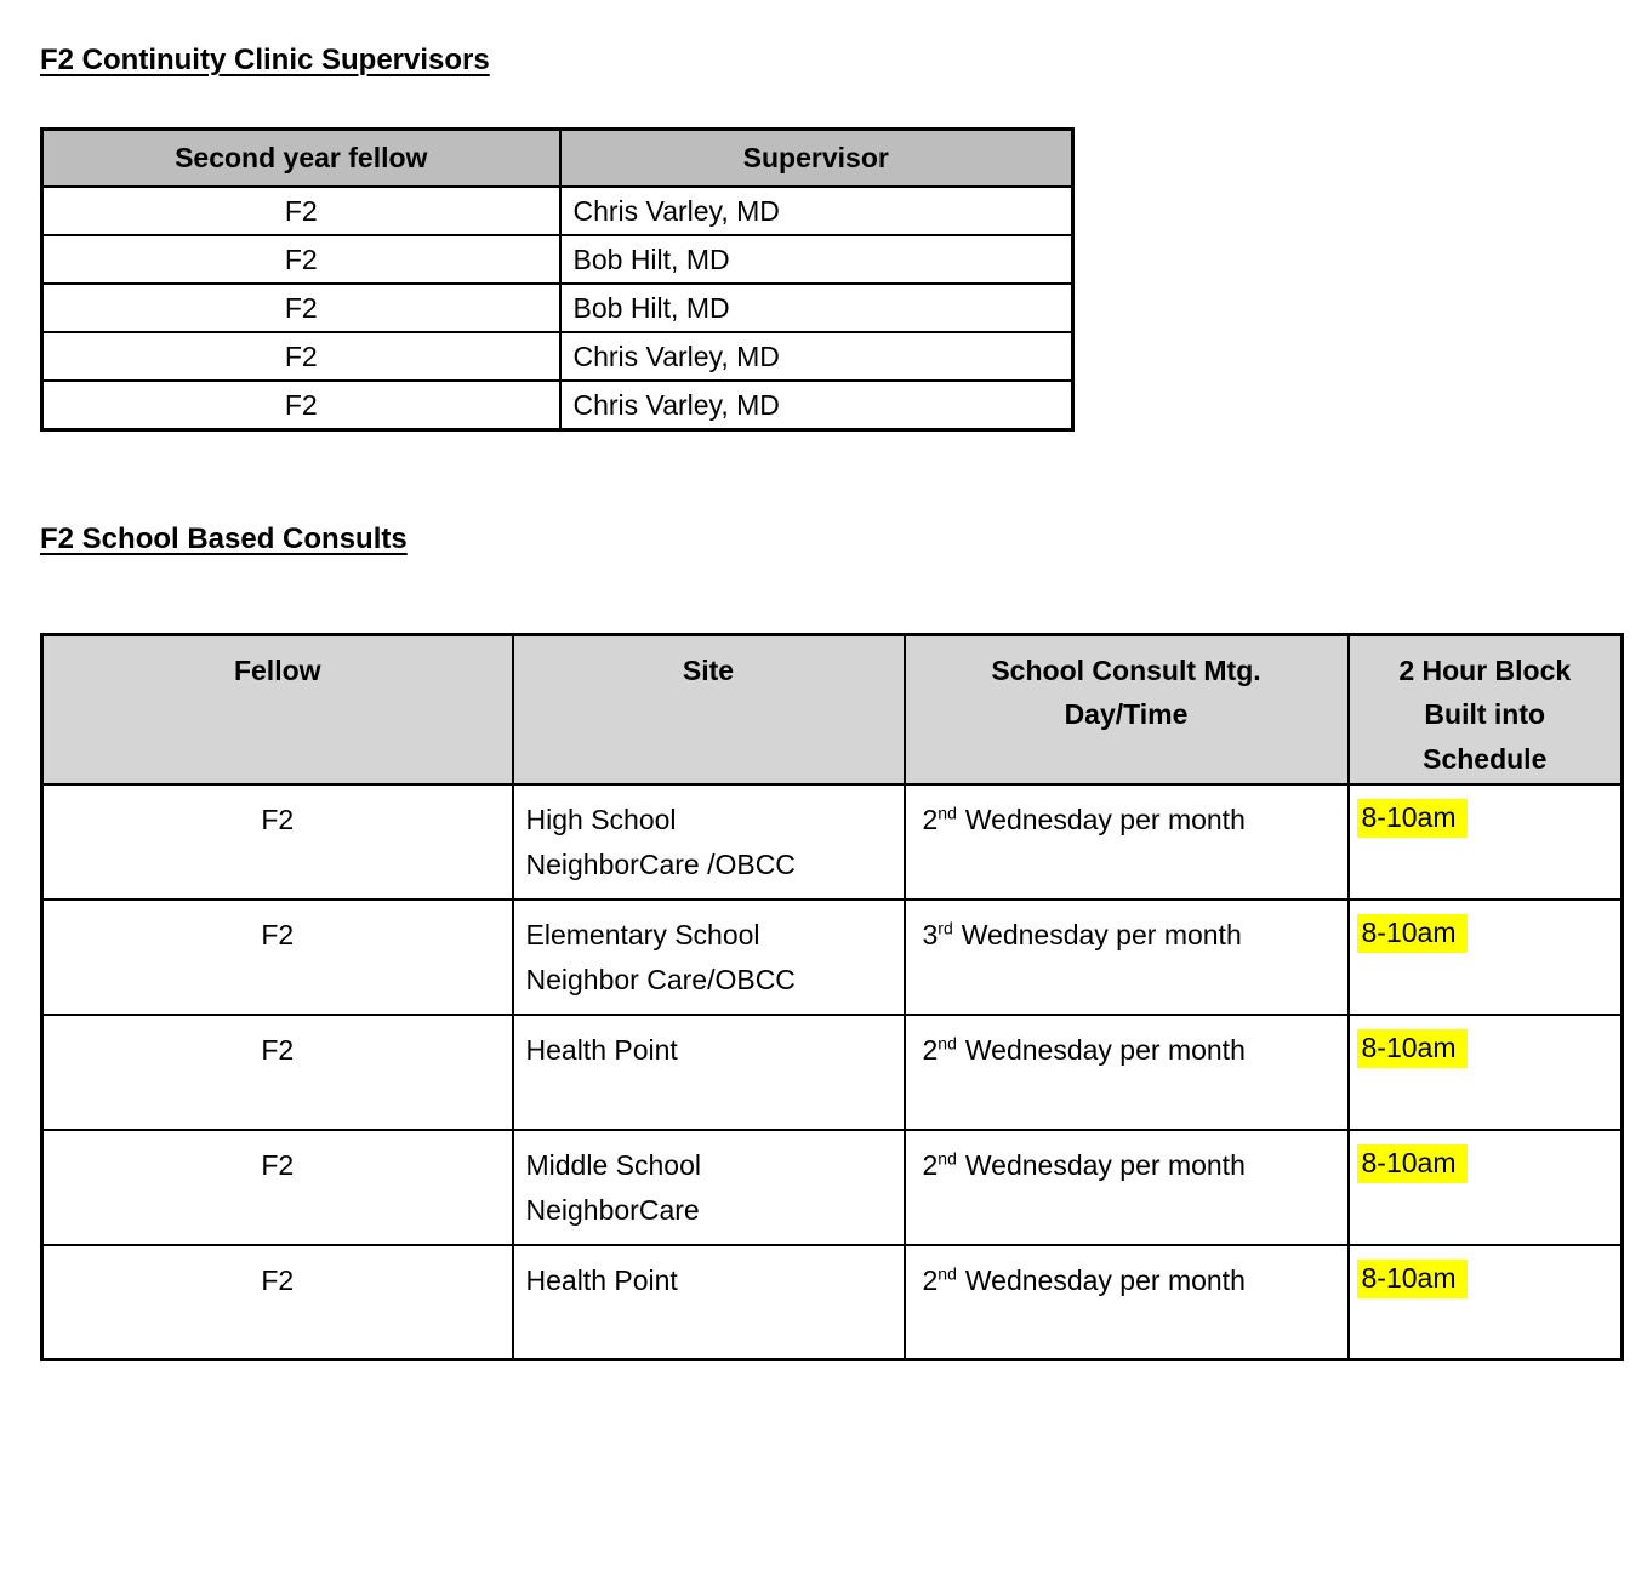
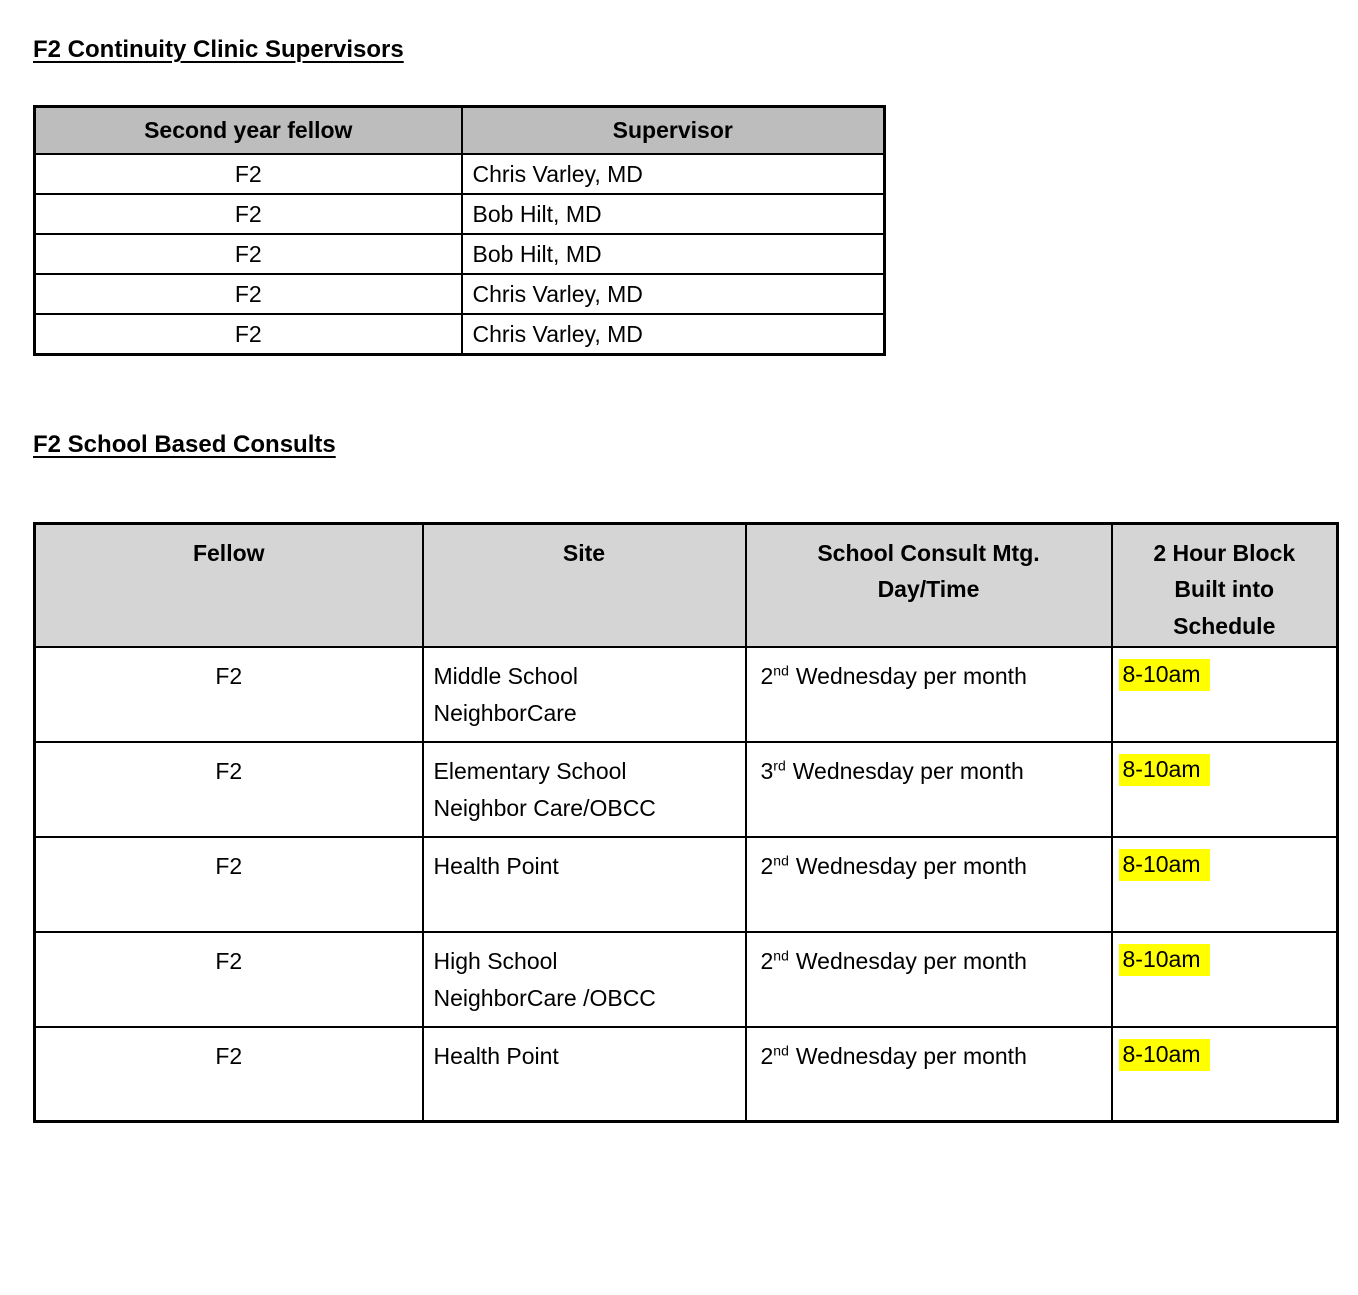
  F2 Continuity Clinic Supervisors
  Second year fellow	Supervisor
  F2	Chris Varley, MD
  F2	Bob Hilt, MD
  F2	Bob Hilt, MD
  F2	Chris Varley, MD
  F2	Chris Varley, MD
  F2 School Based Consults
  Fellow	Site	School Consult Mtg. Day/Time	2 Hour Block Built into Schedule
- F2	High School NeighborCare /OBCC	2nd Wednesday per month	8-10am
+ F2	Middle School NeighborCare	2nd Wednesday per month	8-10am
  F2	Elementary School Neighbor Care/OBCC	3rd Wednesday per month	8-10am
  F2	Health Point	2nd Wednesday per month	8-10am
- F2	Middle School NeighborCare	2nd Wednesday per month	8-10am
+ F2	High School NeighborCare /OBCC	2nd Wednesday per month	8-10am
  F2	Health Point	2nd Wednesday per month	8-10am
